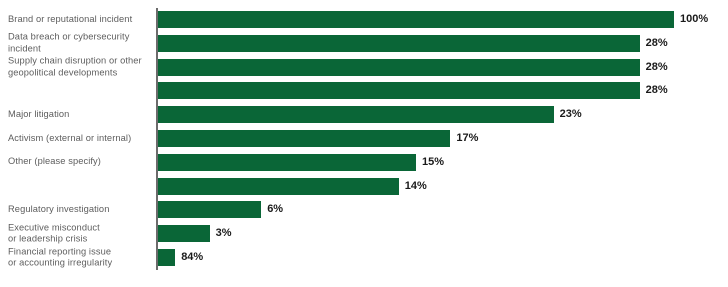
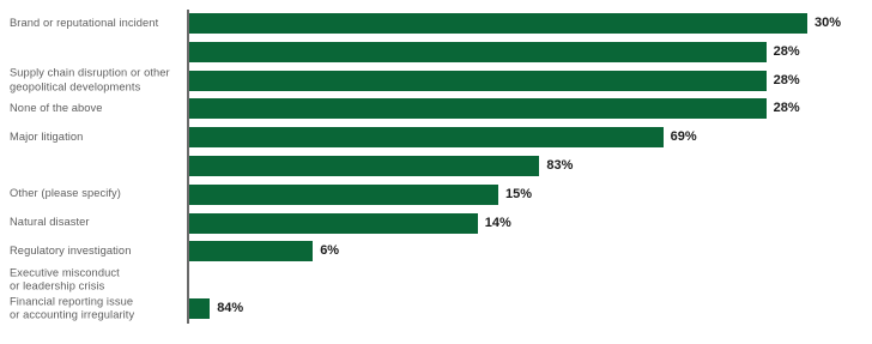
  Brand or reputational incident
- 100%
+ 30%
- Data breach or cybersecurity
- incident
  28%
  Supply chain disruption or other
  geopolitical developments
  28%
+ None of the above
  28%
  Major litigation
- 23%
+ 69%
- Activism (external or internal)
- 17%
+ 83%
  Other (please specify)
  15%
+ Natural disaster
  14%
  Regulatory investigation
  6%
  Executive misconduct
  or leadership crisis
- 3%
  Financial reporting issue
  or accounting irregularity
  84%
